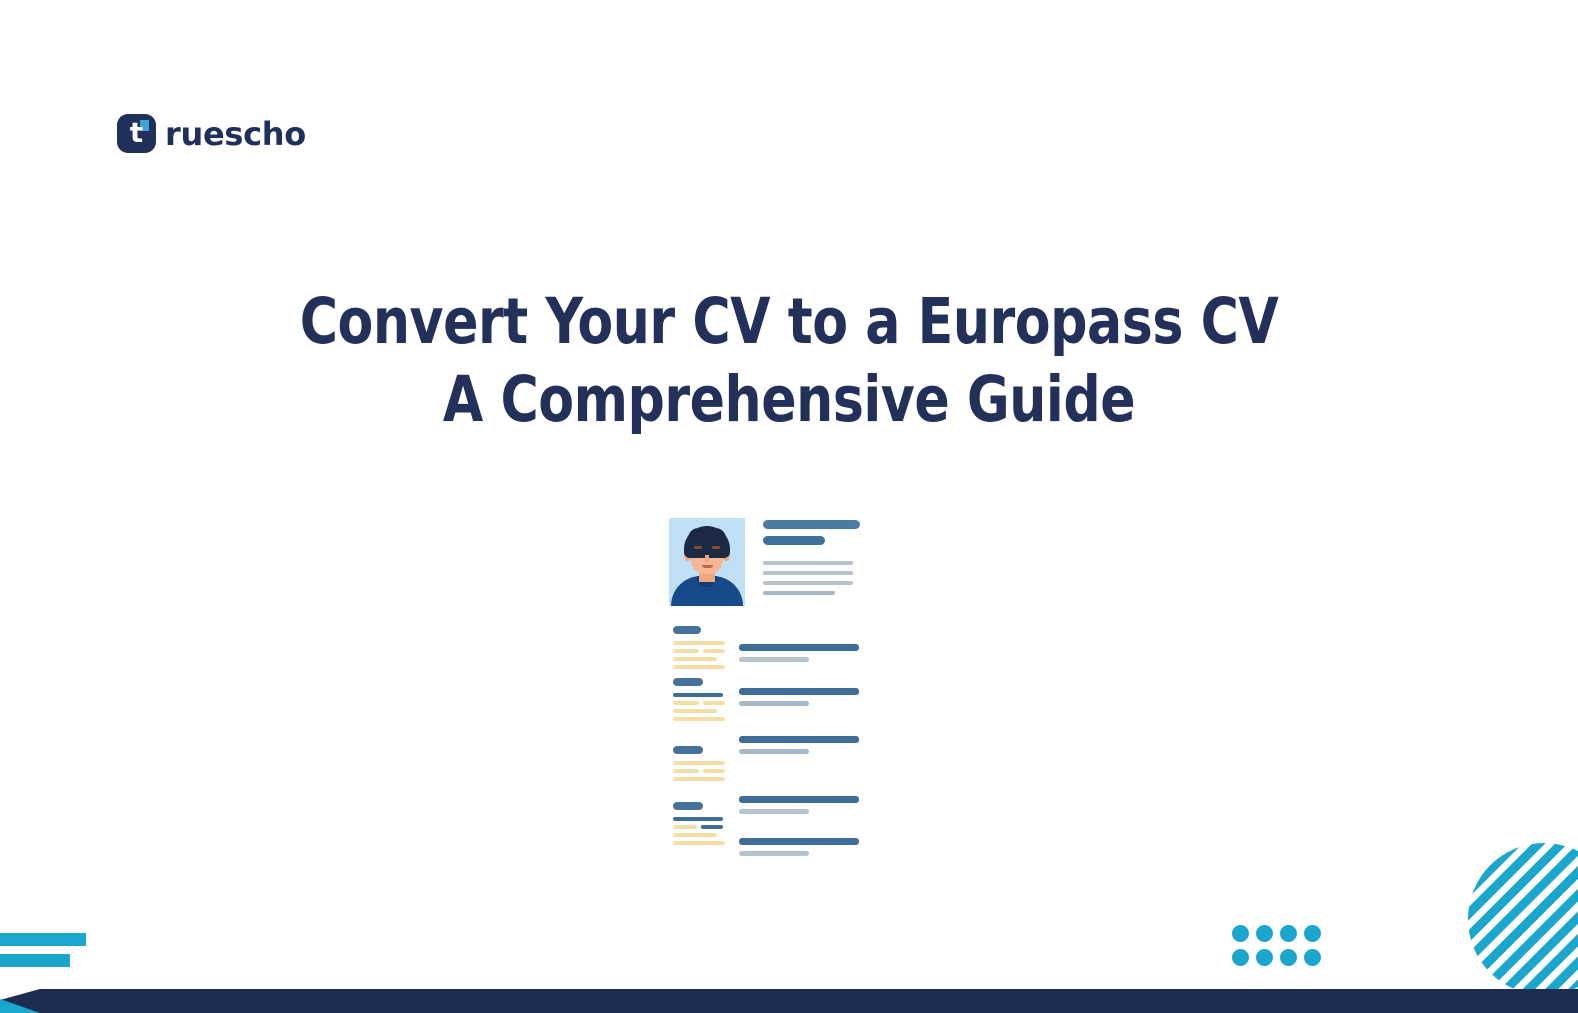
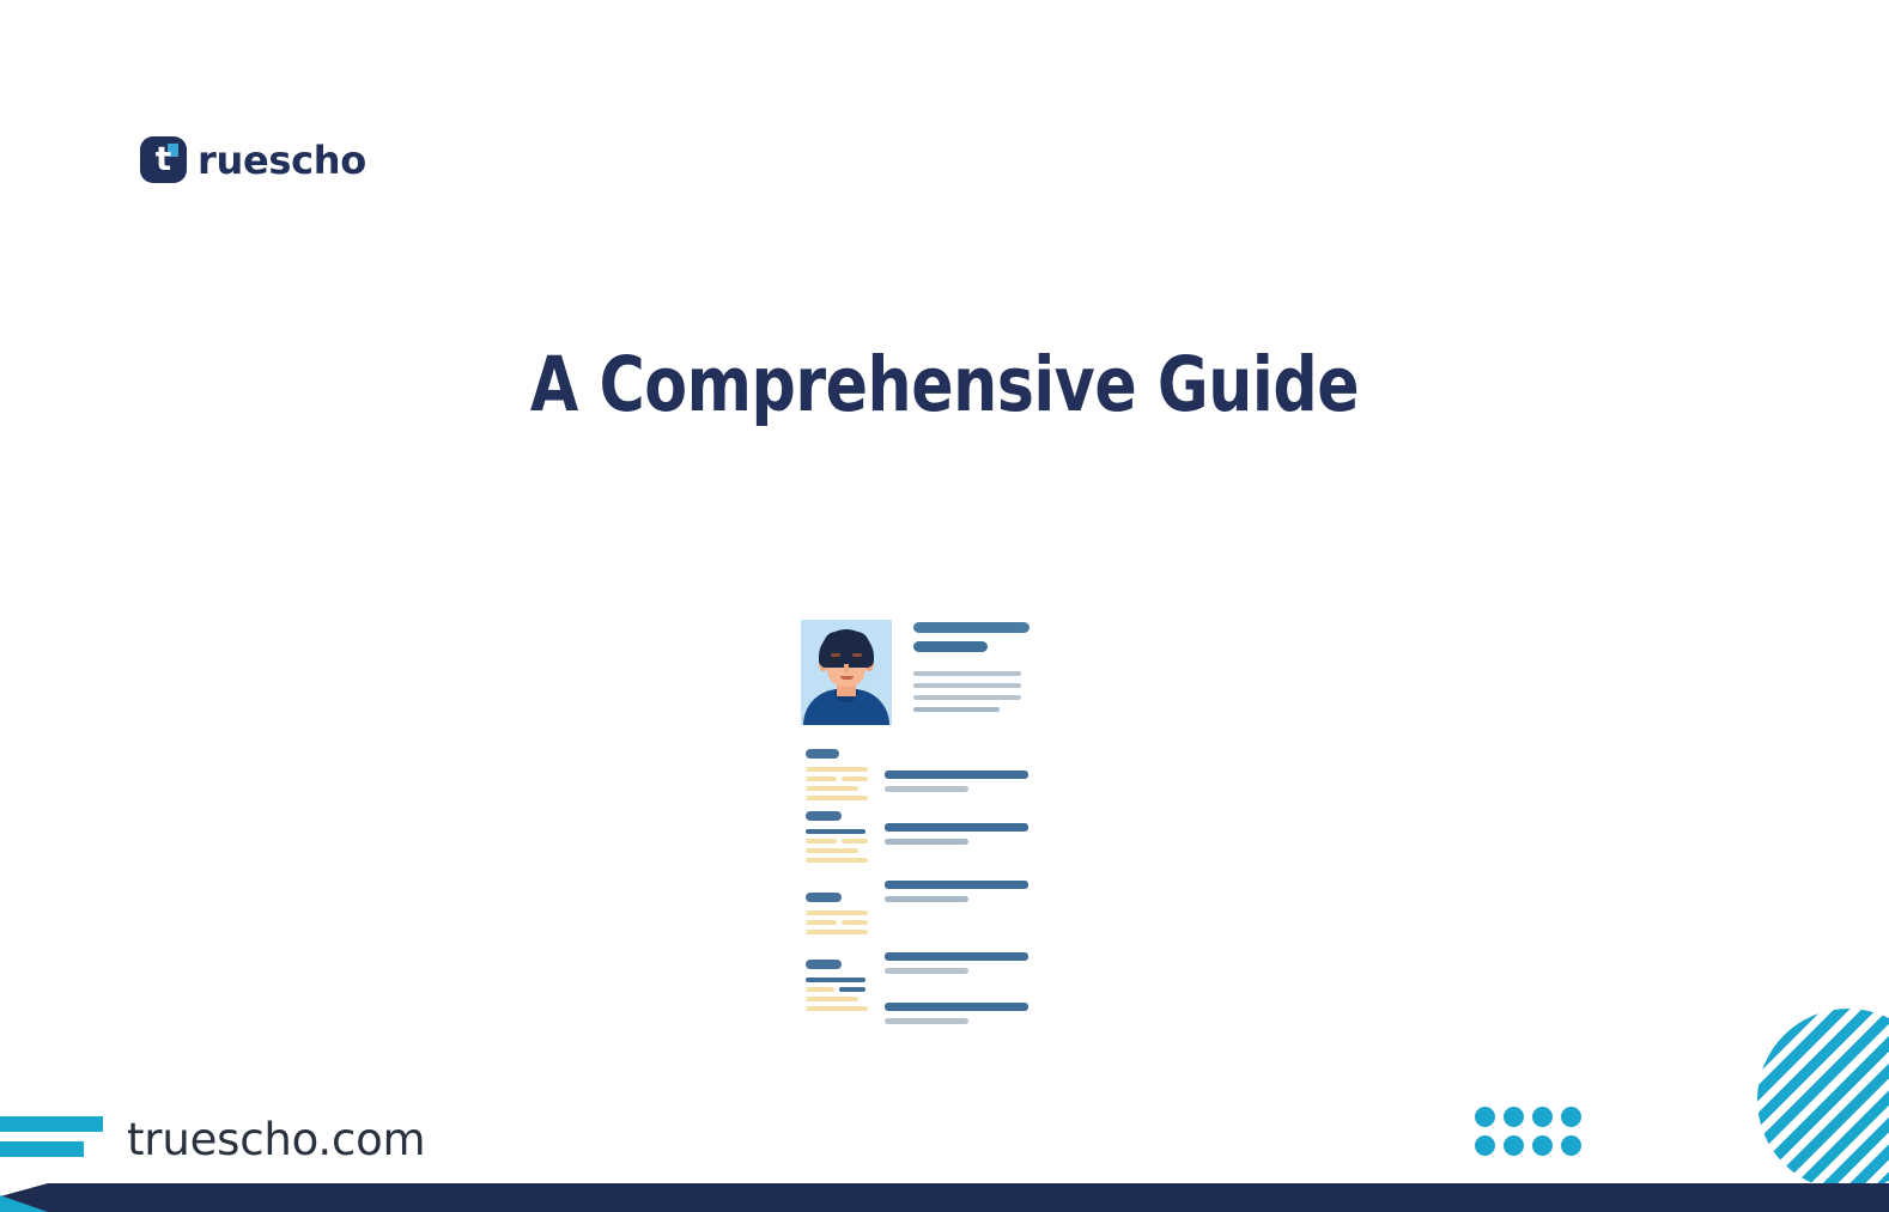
  t
  ruescho
- Convert Your CV to a Europass CV
  A Comprehensive Guide
+ truescho.com
